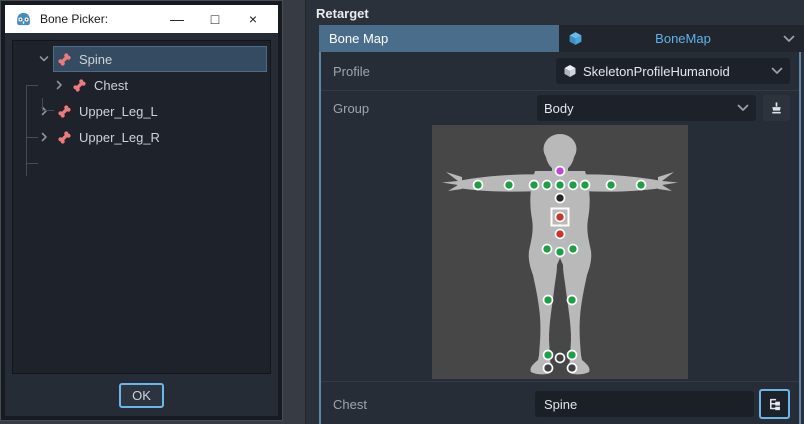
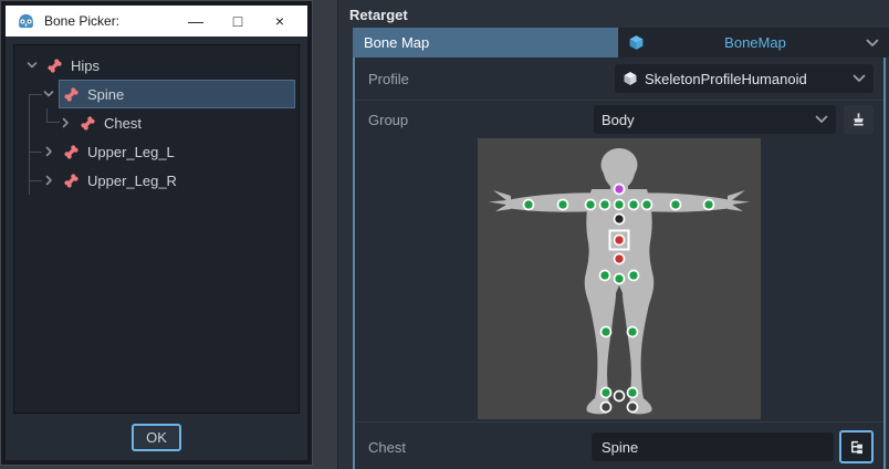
  Bone Picker:
  —
  □
  ×
+ Hips
  Spine
  Chest
  Upper_Leg_L
  Upper_Leg_R
  OK
  Retarget
  Bone Map
  BoneMap
  Profile
  SkeletonProfileHumanoid
  Group
  Body
  Chest
  Spine
